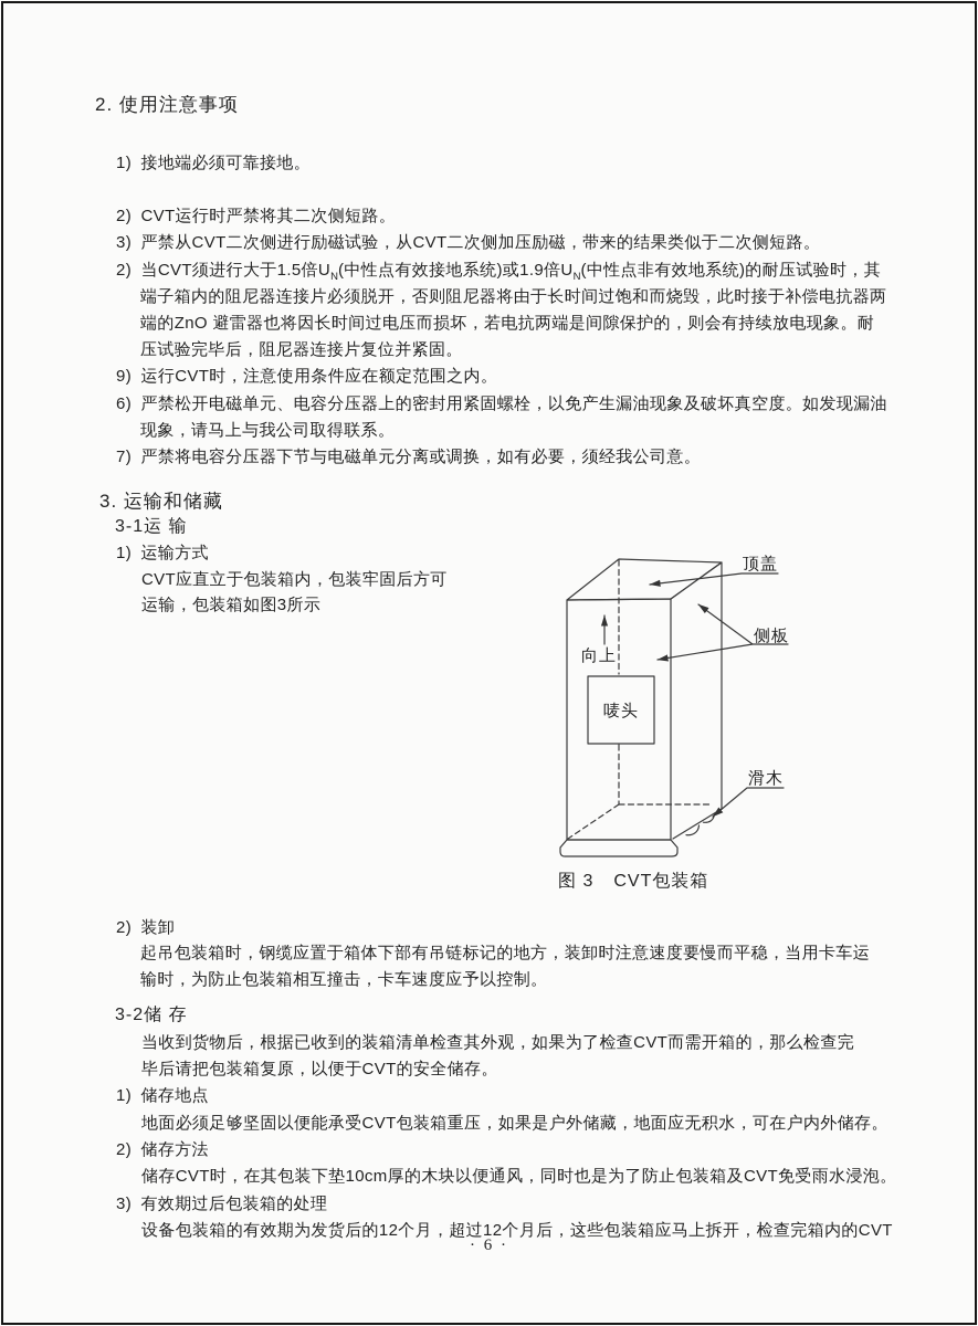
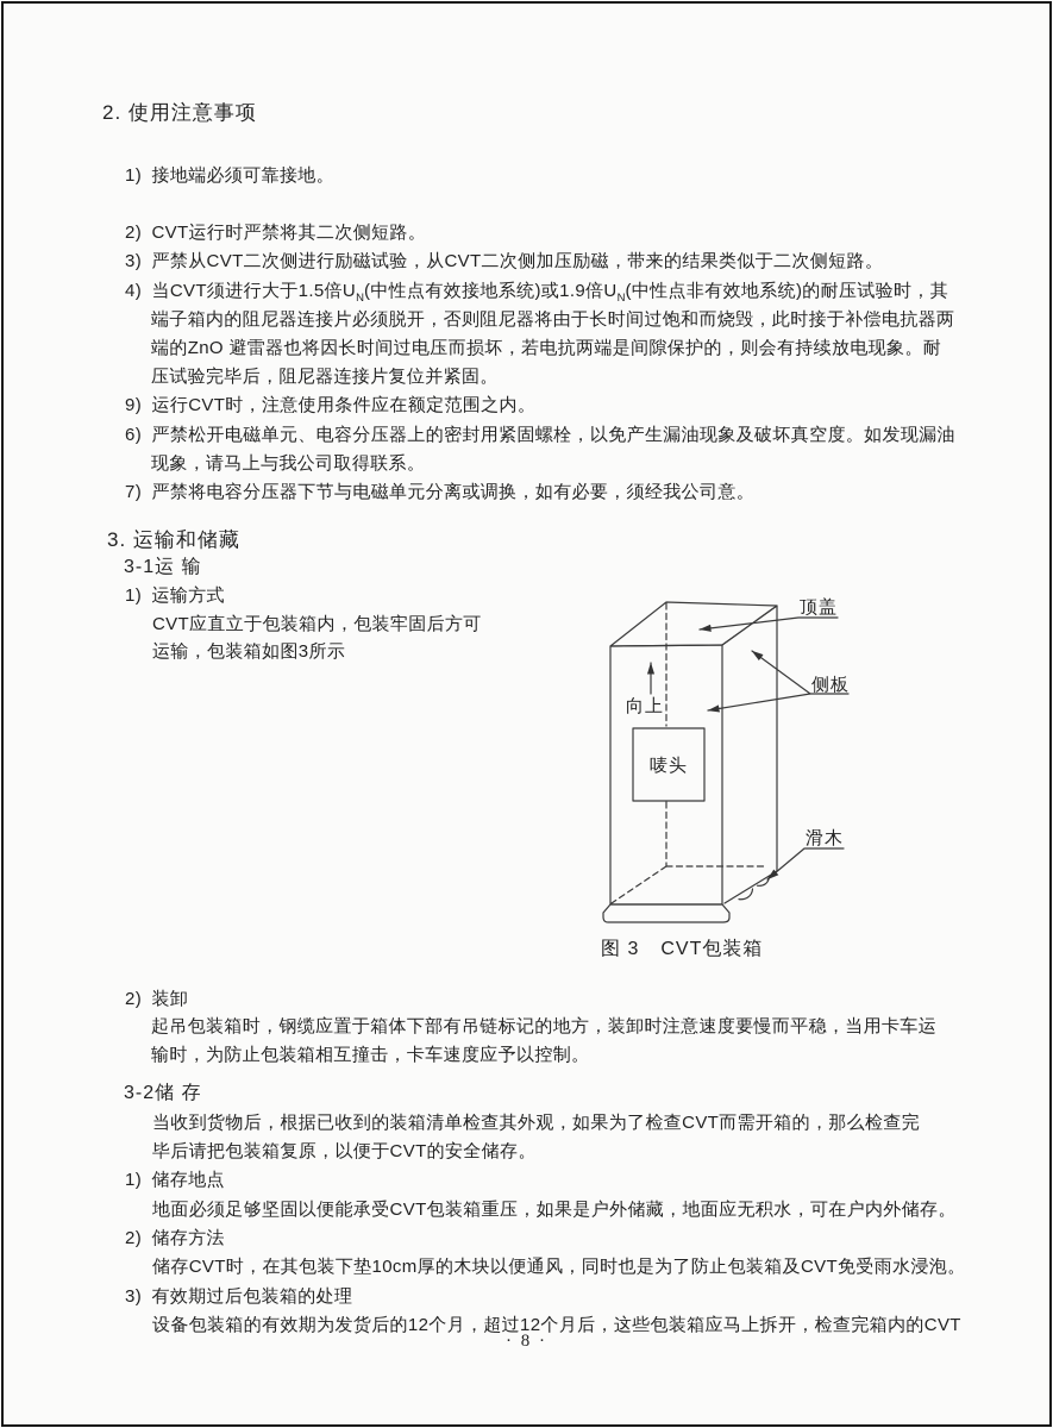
  2. 使用注意事项
  1) 接地端必须可靠接地。
  2) CVT运行时严禁将其二次侧短路。
  3) 严禁从CVT二次侧进行励磁试验，从CVT二次侧加压励磁，带来的结果类似于二次侧短路。
- 2) 当CVT须进行大于1.5倍UN(中性点有效接地系统)或1.9倍UN(中性点非有效地系统)的耐压试验时，其
+ 4) 当CVT须进行大于1.5倍UN(中性点有效接地系统)或1.9倍UN(中性点非有效地系统)的耐压试验时，其
  端子箱内的阻尼器连接片必须脱开，否则阻尼器将由于长时间过饱和而烧毁，此时接于补偿电抗器两
  端的ZnO 避雷器也将因长时间过电压而损坏，若电抗两端是间隙保护的，则会有持续放电现象。耐
  压试验完毕后，阻尼器连接片复位并紧固。
  9) 运行CVT时，注意使用条件应在额定范围之内。
  6) 严禁松开电磁单元、电容分压器上的密封用紧固螺栓，以免产生漏油现象及破坏真空度。如发现漏油
  现象，请马上与我公司取得联系。
  7) 严禁将电容分压器下节与电磁单元分离或调换，如有必要，须经我公司意。
  3. 运输和储藏
  3-1运 输
  1) 运输方式
  CVT应直立于包装箱内，包装牢固后方可
  运输，包装箱如图3所示
  顶盖
  侧板
  向上
  唛头
  滑木
  图 3 CVT包装箱
  2) 装卸
  起吊包装箱时，钢缆应置于箱体下部有吊链标记的地方，装卸时注意速度要慢而平稳，当用卡车运
  输时，为防止包装箱相互撞击，卡车速度应予以控制。
  3-2储 存
  当收到货物后，根据已收到的装箱清单检查其外观，如果为了检查CVT而需开箱的，那么检查完
  毕后请把包装箱复原，以便于CVT的安全储存。
  1) 储存地点
  地面必须足够坚固以便能承受CVT包装箱重压，如果是户外储藏，地面应无积水，可在户内外储存。
  2) 储存方法
  储存CVT时，在其包装下垫10cm厚的木块以便通风，同时也是为了防止包装箱及CVT免受雨水浸泡。
  3) 有效期过后包装箱的处理
  设备包装箱的有效期为发货后的12个月，超过12个月后，这些包装箱应马上拆开，检查完箱内的CVT
- · 6 ·
+ · 8 ·
